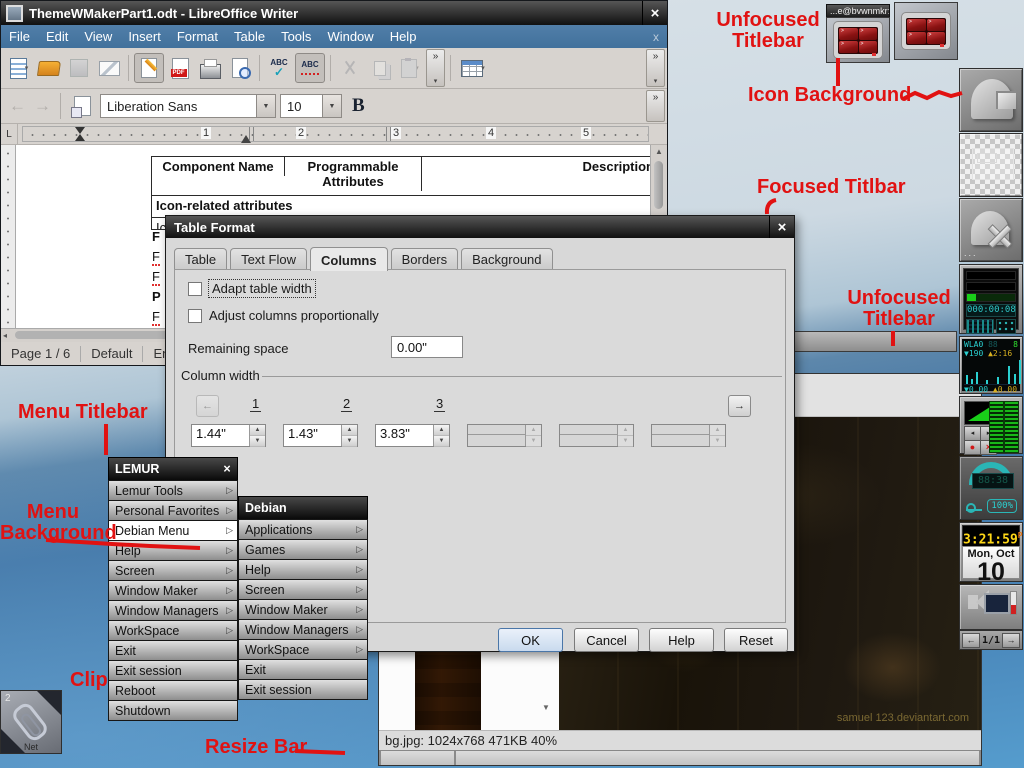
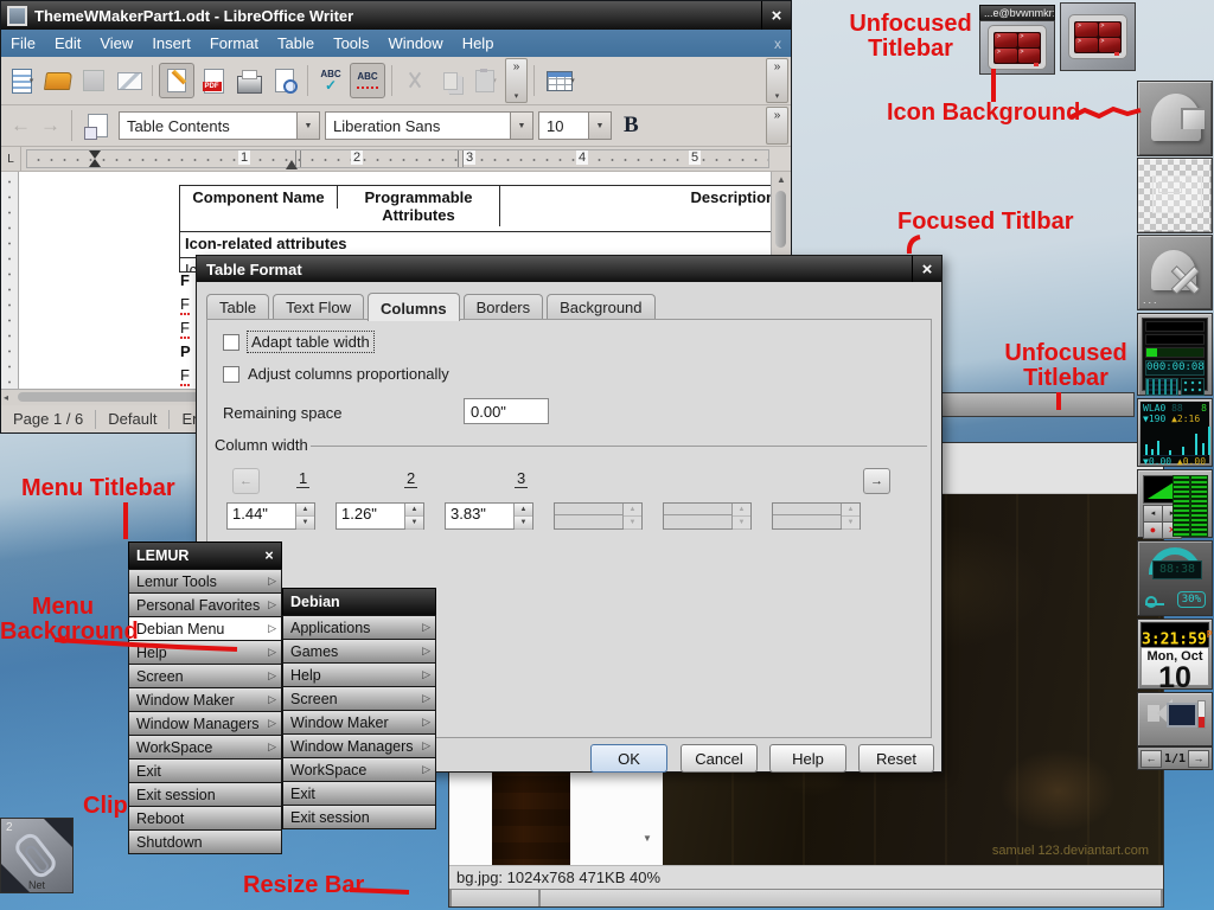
  samuel 123.deviantart.com
  ▼
  bg.jpg: 1024x768 471KB 40%
  ...e@bvwnmkr:
  ThemeWMakerPart1.odt - LibreOffice Writer
  ×
  File
  Edit
  View
  Insert
  Format
  Table
  Tools
  Window
  Help
  x
  ABC
  ✓
  ABC
  »
  »
  ←
  →
+ Table Contents
  Liberation Sans
  10
  B
  »
  L
  1
  2
  3
  4
  5
  Component Name
  Programmable Attributes
  Descriptio
  Icon-related attributes
  F
  F
  F
  P
  F
  ▲
  ◂
  Page 1 / 6
  Default
  Table Format
  ×
  Table
  Text Flow
  Columns
  Borders
  Background
  Adapt table width
  Adjust columns proportionally
  Remaining space
  0.00"
  Column width
  ←
  →
  1
  2
  3
  1.44"
- 1.43"
+ 1.26"
  3.83"
  OK
  Cancel
  Help
  Reset
  LEMUR
  ×
  Lemur Tools
  ▷
  Personal Favorites
  ▷
  Debian Menu
  ▷
  Help
  ▷
  Screen
  ▷
  Window Maker
  ▷
  Window Managers
  ▷
  WorkSpace
  ▷
  Exit
  Exit session
  Reboot
  Shutdown
  Debian
  Applications
  ▷
  Games
  ▷
  Help
  ▷
  Screen
  ▷
  Window Maker
  ▷
  Window Managers
  ▷
  WorkSpace
  ▷
  Exit
  Exit session
  ...
  000:00:08
  WLA0 88
  8
  ▼190 ▲2:16
  ▼0.00 ▲0.00
  ●
  88:38
- 100%
+ 30%
  3:21:59P
  Mon, Oct
  10
  ←
  1/1
  →
  2
  Net
  Unfocused
  Titlebar
  Icon Background
  Focused Titlbar
  Unfocused
  Titlebar
  Menu Titlebar
  Menu
  Background
  Clip
  Resize Bar
